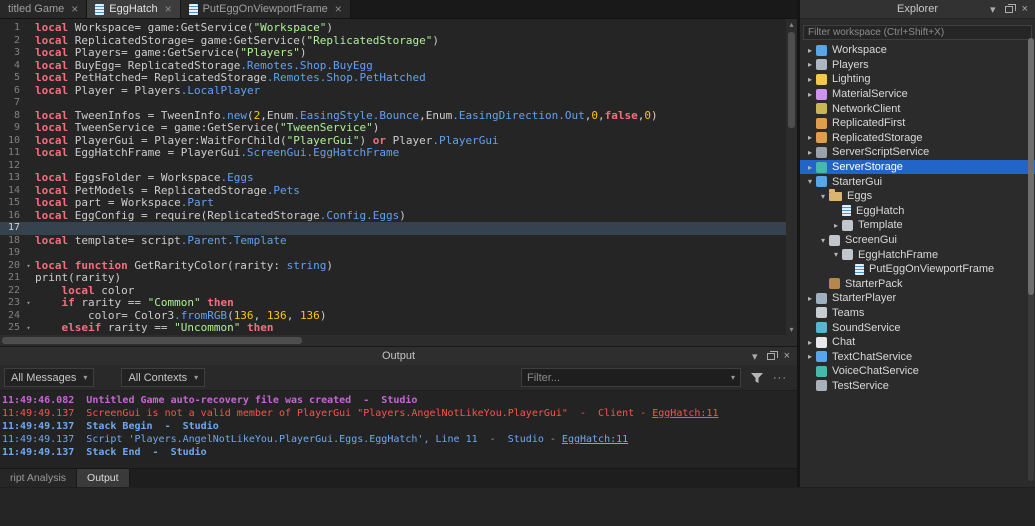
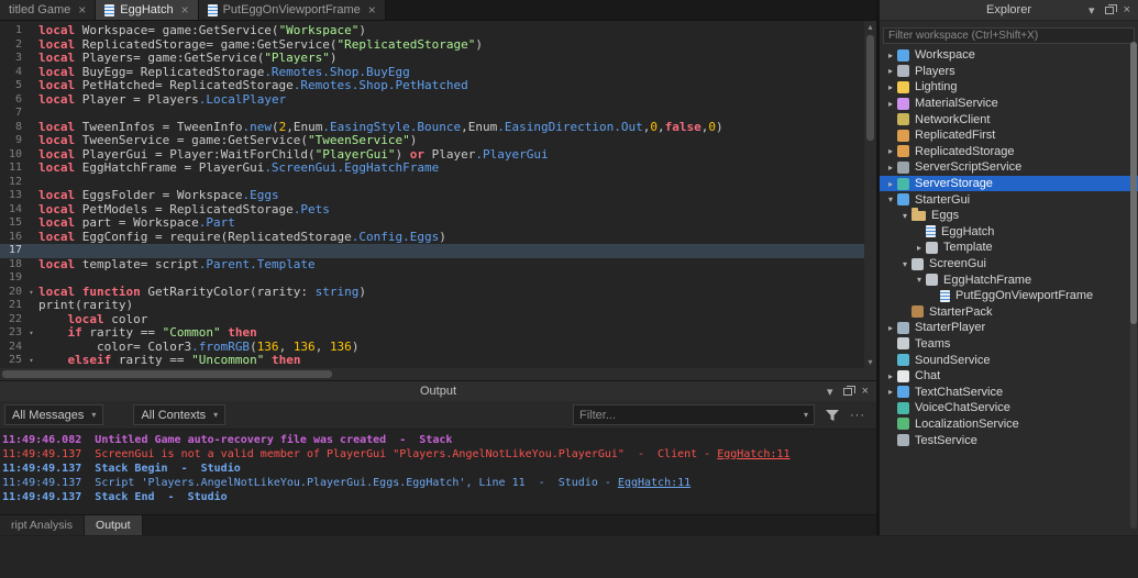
  titled Game
  ×
  EggHatch
  ×
  PutEggOnViewportFrame
  ×
  1
  local Workspace= game:GetService("Workspace")
  2
  local ReplicatedStorage= game:GetService("ReplicatedStorage")
  3
  local Players= game:GetService("Players")
  4
  local BuyEgg= ReplicatedStorage.Remotes.Shop.BuyEgg
  5
  local PetHatched= ReplicatedStorage.Remotes.Shop.PetHatched
  6
  local Player = Players.LocalPlayer
  7
  8
  local TweenInfos = TweenInfo.new(2,Enum.EasingStyle.Bounce,Enum.EasingDirection.Out,0,false,0)
  9
  local TweenService = game:GetService("TweenService")
  10
  local PlayerGui = Player:WaitForChild("PlayerGui") or Player.PlayerGui
  11
  local EggHatchFrame = PlayerGui.ScreenGui.EggHatchFrame
  12
  13
  local EggsFolder = Workspace.Eggs
  14
  local PetModels = ReplicatedStorage.Pets
  15
  local part = Workspace.Part
  16
  local EggConfig = require(ReplicatedStorage.Config.Eggs)
  17
  18
  local template= script.Parent.Template
  19
  20
  ▾
  local function GetRarityColor(rarity: string)
  21
  print(rarity)
  22
  local color
  23
  ▾
  if rarity == "Common" then
  24
  color= Color3.fromRGB(136, 136, 136)
  25
  ▾
  elseif rarity == "Uncommon" then
  ▴
  ▾
  Output
  ▾
  ×
  All Messages
  ▾
  All Contexts
  ▾
  Filter...
  ▾
  ···
- 11:49:46.082 Untitled Game auto-recovery file was created - Studio
+ 11:49:46.082 Untitled Game auto-recovery file was created - Stack
  11:49:49.137 ScreenGui is not a valid member of PlayerGui "Players.AngelNotLikeYou.PlayerGui" - Client - EggHatch:11
  11:49:49.137 Stack Begin - Studio
  11:49:49.137 Script 'Players.AngelNotLikeYou.PlayerGui.Eggs.EggHatch', Line 11 - Studio - EggHatch:11
  11:49:49.137 Stack End - Studio
  ript Analysis
  Output
  Explorer
  ▾
  ×
  Filter workspace (Ctrl+Shift+X)
  ▸
  Workspace
  ▸
  Players
  ▸
  Lighting
  ▸
  MaterialService
  NetworkClient
  ReplicatedFirst
  ▸
  ReplicatedStorage
  ▸
  ServerScriptService
  ▸
  ServerStorage
  ▾
  StarterGui
  ▾
  Eggs
  EggHatch
  ▸
  Template
  ▾
  ScreenGui
  ▾
  EggHatchFrame
  PutEggOnViewportFrame
  StarterPack
  ▸
  StarterPlayer
  Teams
  SoundService
  ▸
  Chat
  ▸
  TextChatService
  VoiceChatService
+ LocalizationService
  TestService
